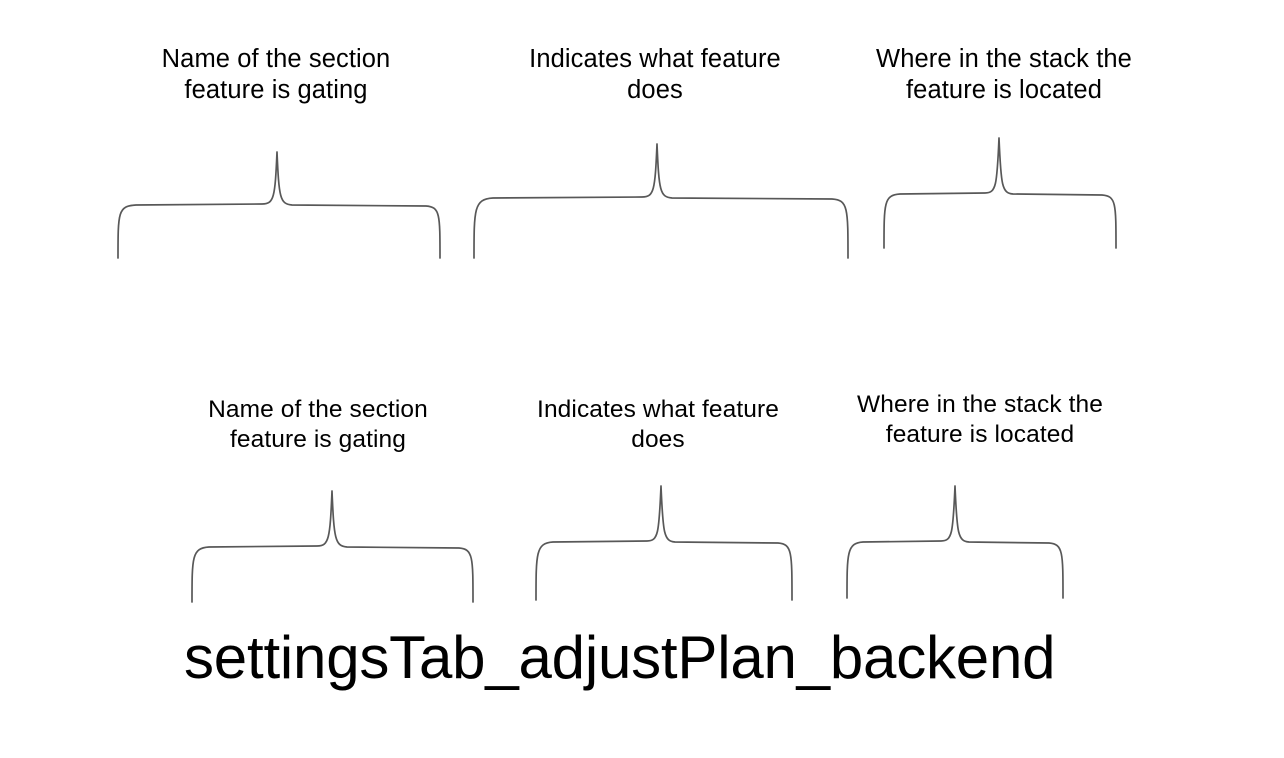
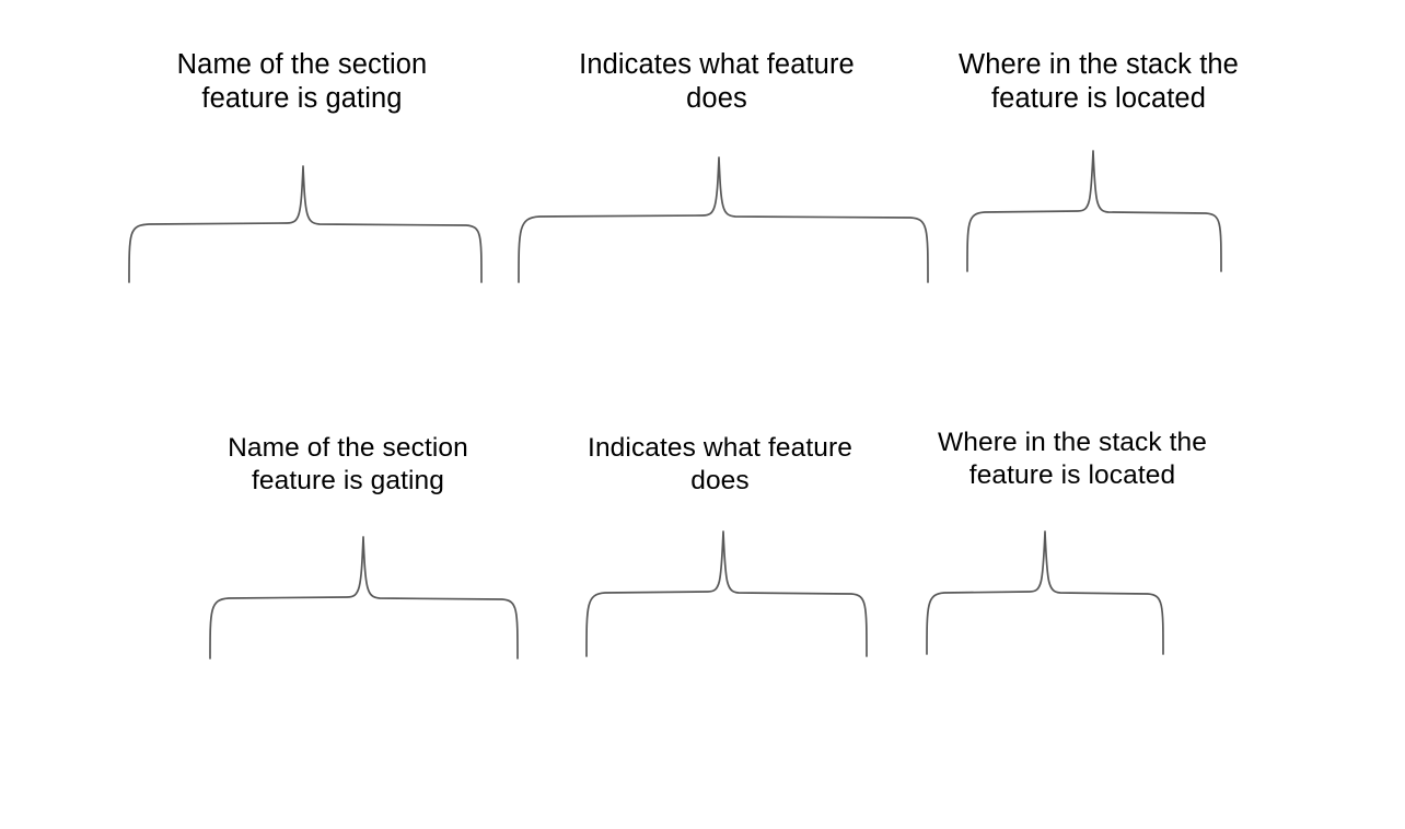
  Name of the section
  feature is gating
  Indicates what feature
  does
  Where in the stack the
  feature is located
  Name of the section
  feature is gating
  Indicates what feature
  does
  Where in the stack the
  feature is located
- settingsTab_adjustPlan_backend
